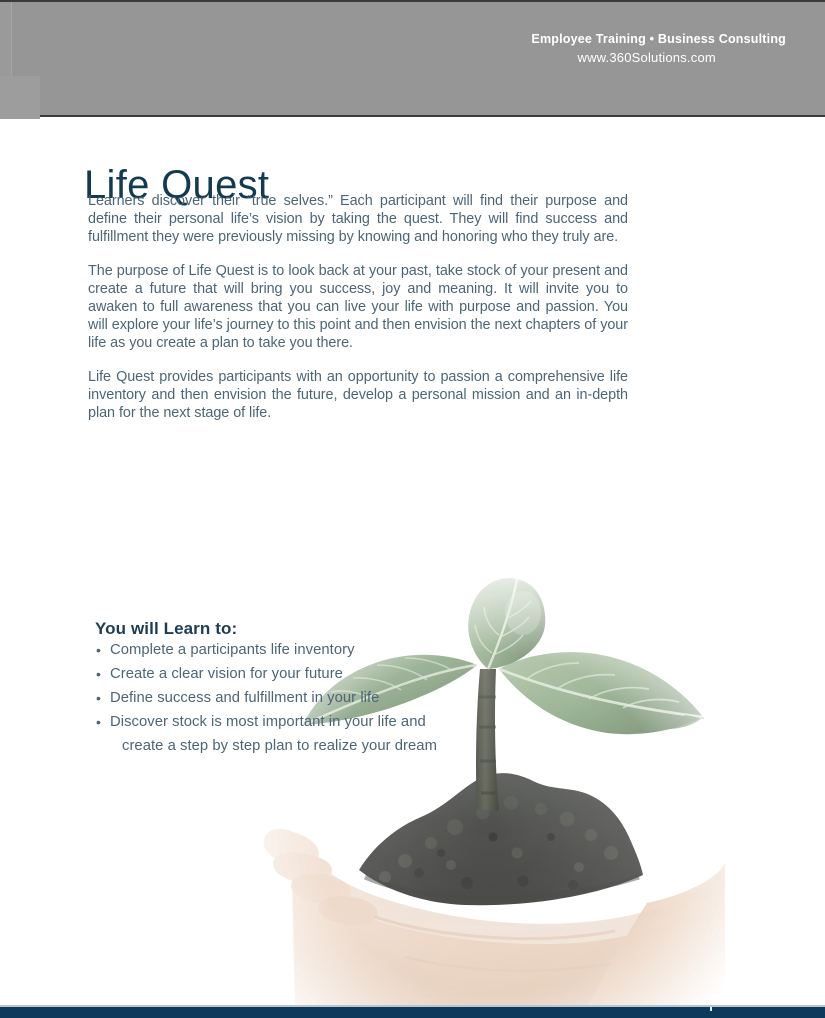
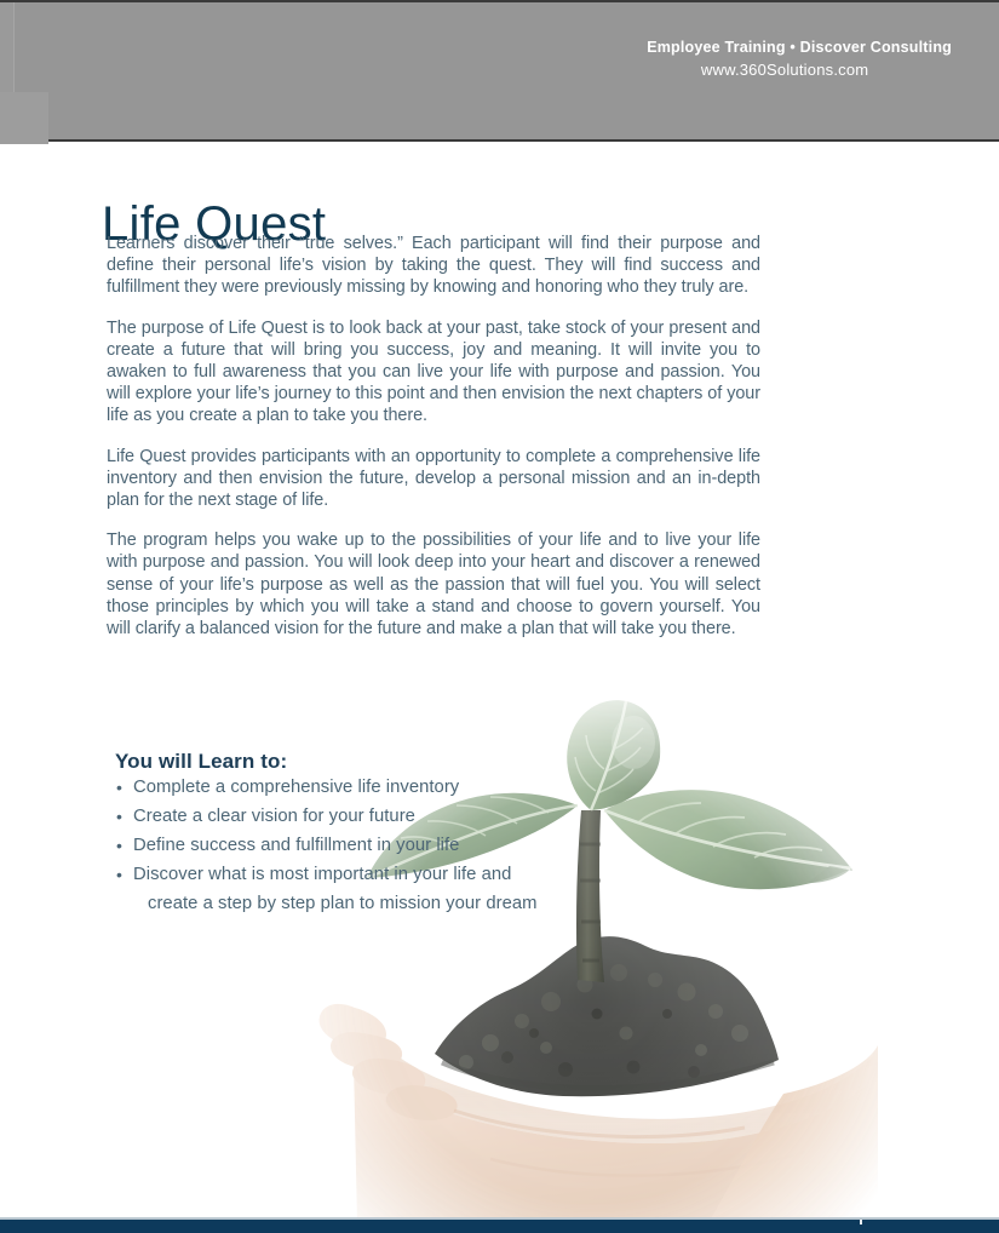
- Employee Training • Business Consulting
+ Employee Training • Discover Consulting
  www.360Solutions.com
  Life Quest
  Learners discover their “true selves.” Each participant will find their purpose and define their personal life’s vision by taking the quest. They will find success and fulfillment they were previously missing by knowing and honoring who they truly are.
  The purpose of Life Quest is to look back at your past, take stock of your present and create a future that will bring you success, joy and meaning. It will invite you to awaken to full awareness that you can live your life with purpose and passion. You will explore your life’s journey to this point and then envision the next chapters of your life as you create a plan to take you there.
- Life Quest provides participants with an opportunity to passion a comprehensive life inventory and then envision the future, develop a personal mission and an in-depth plan for the next stage of life.
+ Life Quest provides participants with an opportunity to complete a comprehensive life inventory and then envision the future, develop a personal mission and an in-depth plan for the next stage of life.
+ The program helps you wake up to the possibilities of your life and to live your life with purpose and passion. You will look deep into your heart and discover a renewed sense of your life’s purpose as well as the passion that will fuel you. You will select those principles by which you will take a stand and choose to govern yourself. You will clarify a balanced vision for the future and make a plan that will take you there.
  You will Learn to:
- Complete a participants life inventory
+ Complete a comprehensive life inventory
  Create a clear vision for your future
  Define success and fulfillment in your life
- Discover stock is most important in your life and
+ Discover what is most important in your life and
- create a step by step plan to realize your dream
+ create a step by step plan to mission your dream
